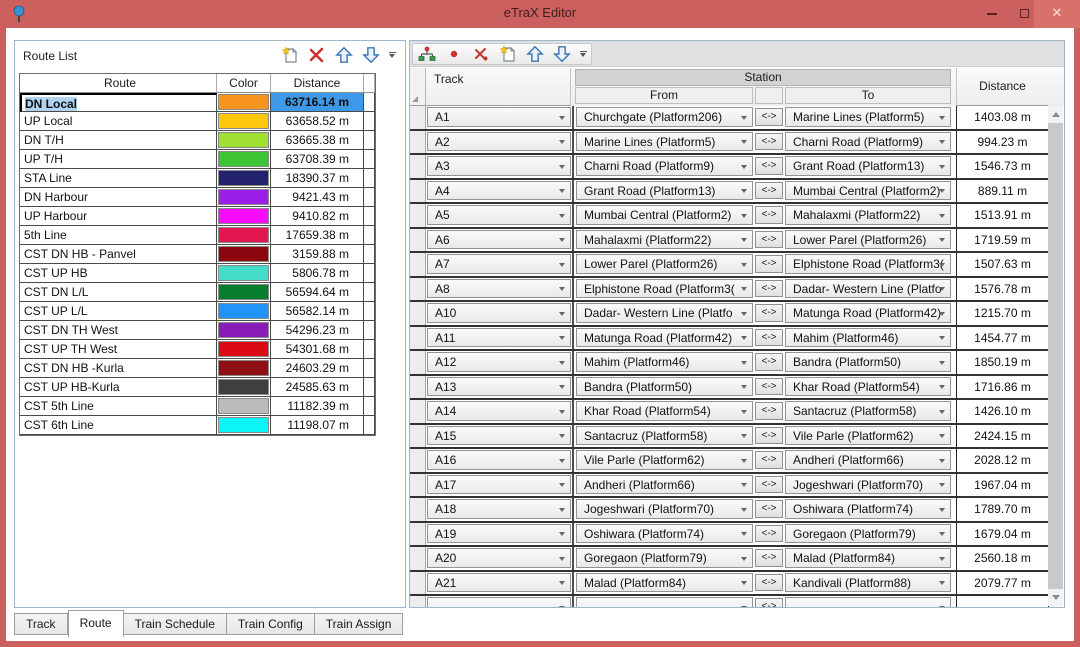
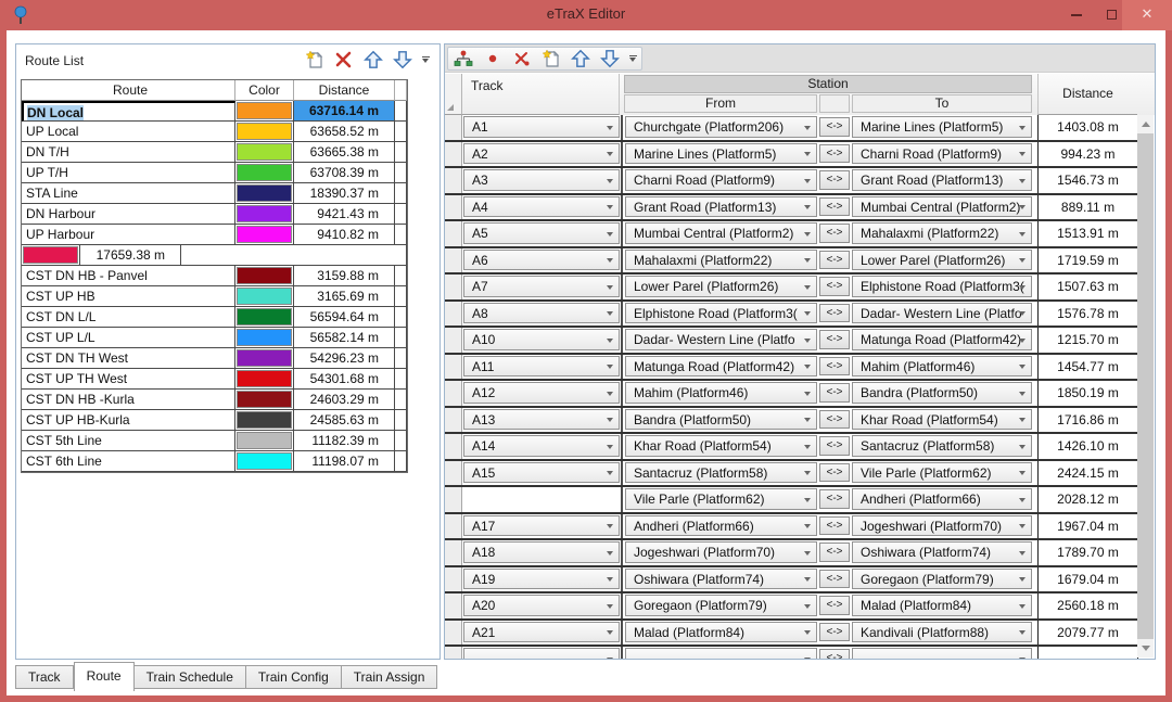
  eTraX Editor
  ✕
  Route List
  Route
  Color
  Distance
  DN Local
  63716.14 m
  UP Local
  63658.52 m
  DN T/H
  63665.38 m
  UP T/H
  63708.39 m
  STA Line
  18390.37 m
  DN Harbour
  9421.43 m
  UP Harbour
  9410.82 m
- 5th Line
  17659.38 m
  CST DN HB - Panvel
  3159.88 m
  CST UP HB
- 5806.78 m
+ 3165.69 m
  CST DN L/L
  56594.64 m
  CST UP L/L
  56582.14 m
  CST DN TH West
  54296.23 m
  CST UP TH West
  54301.68 m
  CST DN HB -Kurla
  24603.29 m
  CST UP HB-Kurla
  24585.63 m
  CST 5th Line
  11182.39 m
  CST 6th Line
  11198.07 m
  Track
  Station
  From
  To
  Distance
  A1
  Churchgate (Platform206)
  <->
  Marine Lines (Platform5)
  1403.08 m
  A2
  Marine Lines (Platform5)
  <->
  Charni Road (Platform9)
  994.23 m
  A3
  Charni Road (Platform9)
  <->
  Grant Road (Platform13)
  1546.73 m
  A4
  Grant Road (Platform13)
  <->
  Mumbai Central (Platform2)
  889.11 m
  A5
  Mumbai Central (Platform2)
  <->
  Mahalaxmi (Platform22)
  1513.91 m
  A6
  Mahalaxmi (Platform22)
  <->
  Lower Parel (Platform26)
  1719.59 m
  A7
  Lower Parel (Platform26)
  <->
  Elphistone Road (Platform3(
  1507.63 m
  A8
  Elphistone Road (Platform3(
  <->
  Dadar- Western Line (Platfo
  1576.78 m
  A10
  Dadar- Western Line (Platfo
  <->
  Matunga Road (Platform42)
  1215.70 m
  A11
  Matunga Road (Platform42)
  <->
  Mahim (Platform46)
  1454.77 m
  A12
  Mahim (Platform46)
  <->
  Bandra (Platform50)
  1850.19 m
  A13
  Bandra (Platform50)
  <->
  Khar Road (Platform54)
  1716.86 m
  A14
  Khar Road (Platform54)
  <->
  Santacruz (Platform58)
  1426.10 m
  A15
  Santacruz (Platform58)
  <->
  Vile Parle (Platform62)
  2424.15 m
- A16
  Vile Parle (Platform62)
  <->
  Andheri (Platform66)
  2028.12 m
  A17
  Andheri (Platform66)
  <->
  Jogeshwari (Platform70)
  1967.04 m
  A18
  Jogeshwari (Platform70)
  <->
  Oshiwara (Platform74)
  1789.70 m
  A19
  Oshiwara (Platform74)
  <->
  Goregaon (Platform79)
  1679.04 m
  A20
  Goregaon (Platform79)
  <->
  Malad (Platform84)
  2560.18 m
  A21
  Malad (Platform84)
  <->
  Kandivali (Platform88)
  2079.77 m
  <->
  Track
  Route
  Train Schedule
  Train Config
  Train Assign
